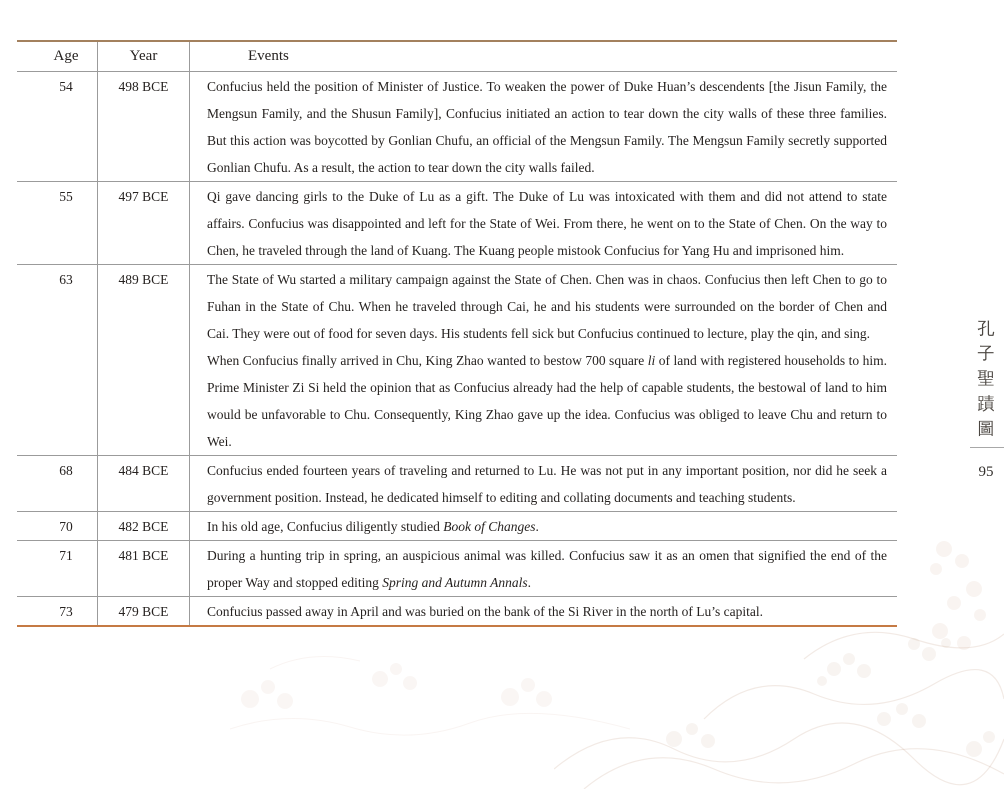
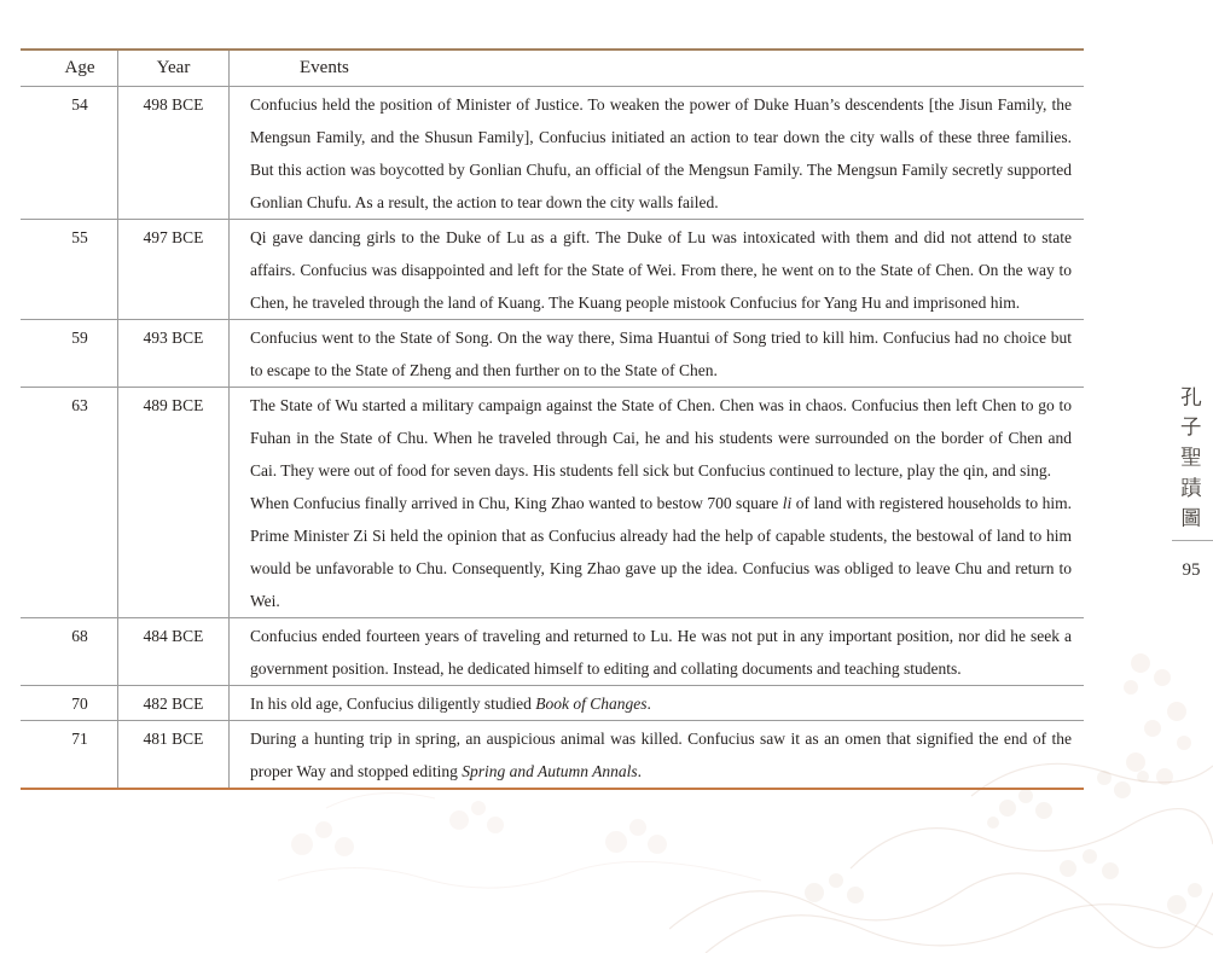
  Age
  Year
  Events
  54
  498 BCE
  Confucius held the position of Minister of Justice. To weaken the power of Duke Huan’s descendents [the Jisun Family, the Mengsun Family, and the Shusun Family], Confucius initiated an action to tear down the city walls of these three families. But this action was boycotted by Gonlian Chufu, an official of the Mengsun Family. The Mengsun Family secretly supported Gonlian Chufu. As a result, the action to tear down the city walls failed.
  55
  497 BCE
  Qi gave dancing girls to the Duke of Lu as a gift. The Duke of Lu was intoxicated with them and did not attend to state affairs. Confucius was disappointed and left for the State of Wei. From there, he went on to the State of Chen. On the way to Chen, he traveled through the land of Kuang. The Kuang people mistook Confucius for Yang Hu and imprisoned him.
+ 59
+ 493 BCE
+ Confucius went to the State of Song. On the way there, Sima Huantui of Song tried to kill him. Confucius had no choice but to escape to the State of Zheng and then further on to the State of Chen.
  63
  489 BCE
  The State of Wu started a military campaign against the State of Chen. Chen was in chaos. Confucius then left Chen to go to Fuhan in the State of Chu. When he traveled through Cai, he and his students were surrounded on the border of Chen and Cai. They were out of food for seven days. His students fell sick but Confucius continued to lecture, play the qin, and sing.
  When Confucius finally arrived in Chu, King Zhao wanted to bestow 700 square li of land with registered households to him. Prime Minister Zi Si held the opinion that as Confucius already had the help of capable students, the bestowal of land to him would be unfavorable to Chu. Consequently, King Zhao gave up the idea. Confucius was obliged to leave Chu and return to Wei.
  68
  484 BCE
  Confucius ended fourteen years of traveling and returned to Lu. He was not put in any important position, nor did he seek a government position. Instead, he dedicated himself to editing and collating documents and teaching students.
  70
  482 BCE
  In his old age, Confucius diligently studied Book of Changes.
  71
  481 BCE
  During a hunting trip in spring, an auspicious animal was killed. Confucius saw it as an omen that signified the end of the proper Way and stopped editing Spring and Autumn Annals.
- 73
- 479 BCE
- Confucius passed away in April and was buried on the bank of the Si River in the north of Lu’s capital.
  孔
  子
  聖
  蹟
  圖
  95
